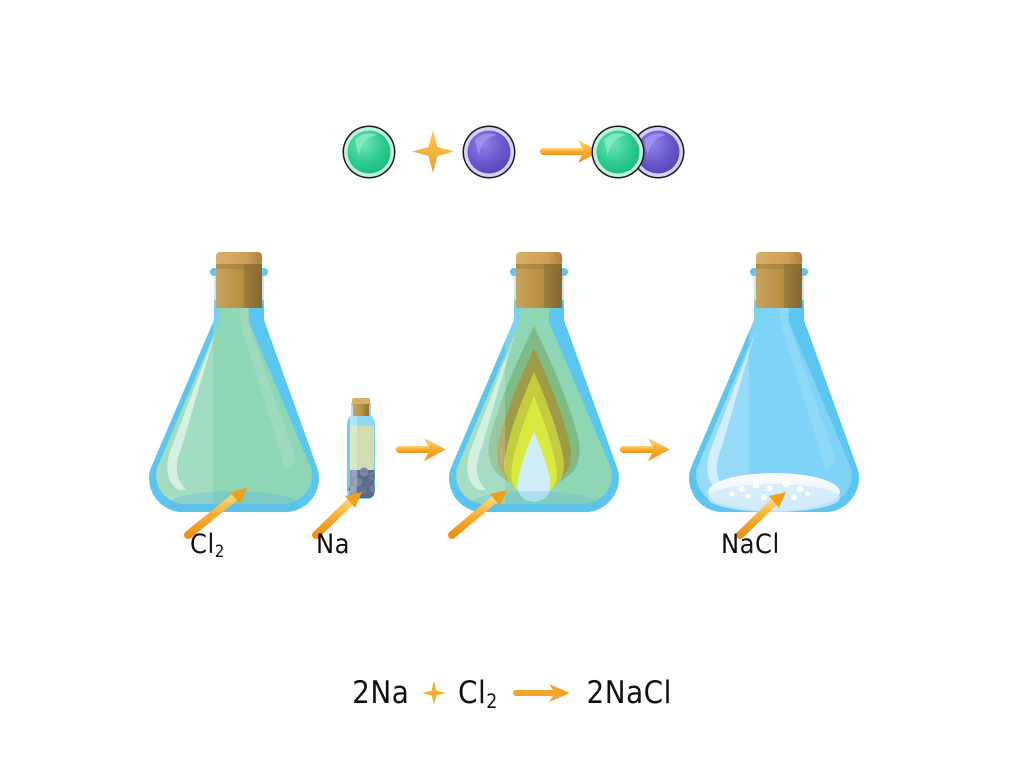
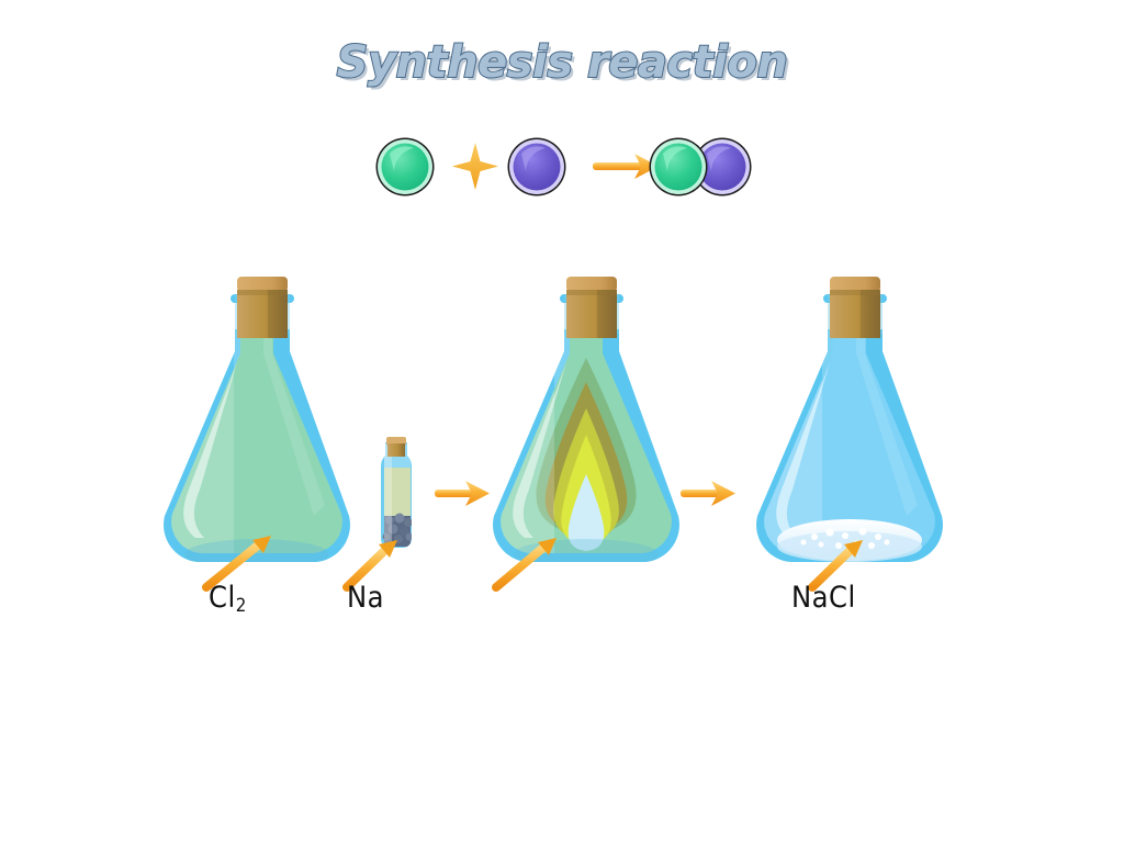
+ Synthesis reaction
  Cl2
  Na
  NaCl
- 2Na Cl2 2NaCl
